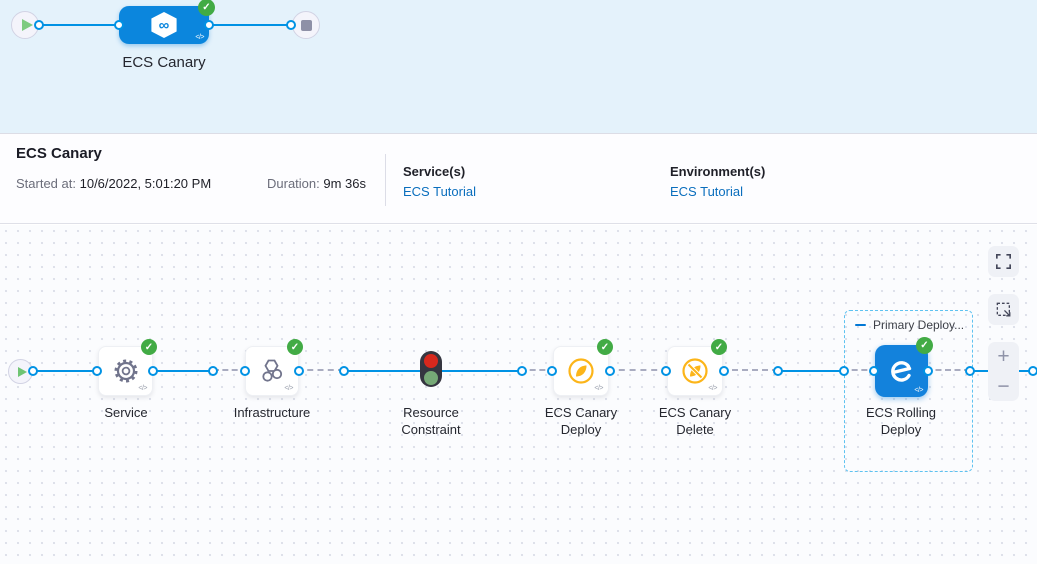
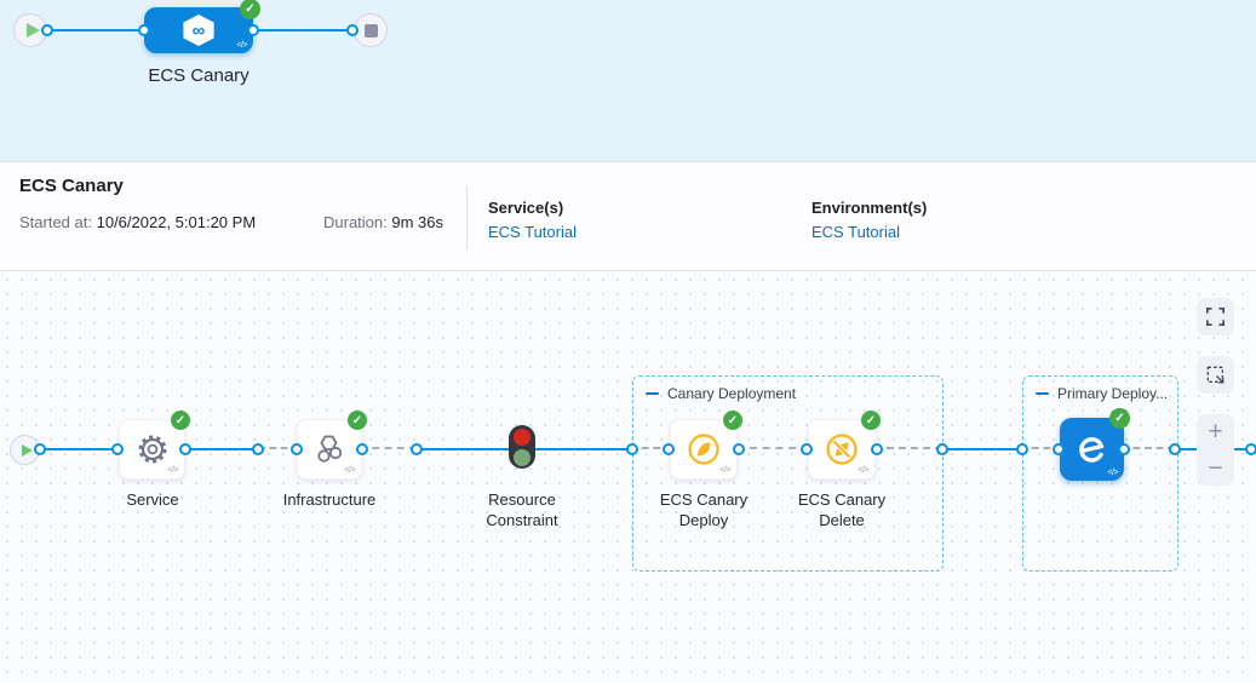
  ∞
  ✓
  ECS Canary
  ECS Canary
  Started at: 10/6/2022, 5:01:20 PM
  Duration: 9m 36s
  Service(s)
  ECS Tutorial
  Environment(s)
  ECS Tutorial
+ Canary Deployment
  Primary Deploy...
  ✓
  Service
  ✓
  Infrastructure
  Resource Constraint
  ✓
  ECS Canary Deploy
  ✓
  ECS Canary Delete
  ✓
- ECS Rolling Deploy
  +
  −
